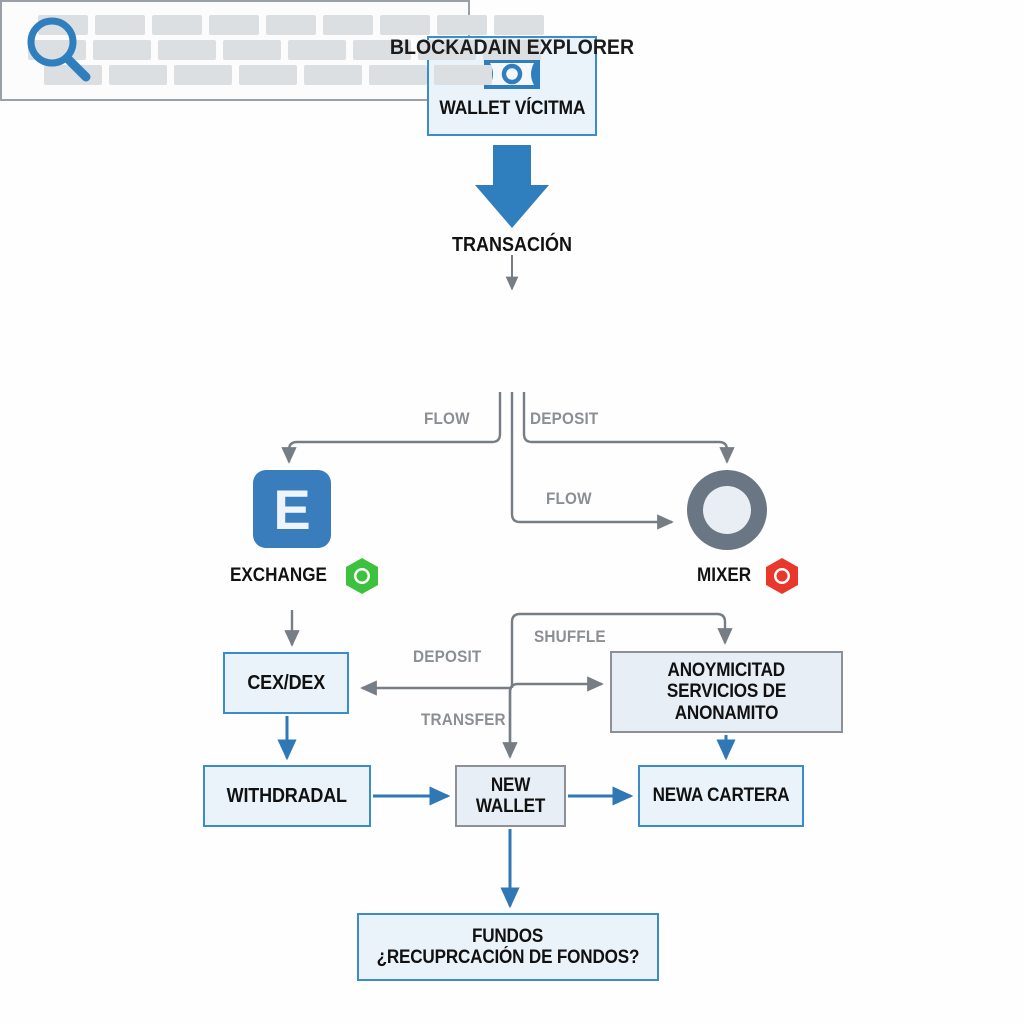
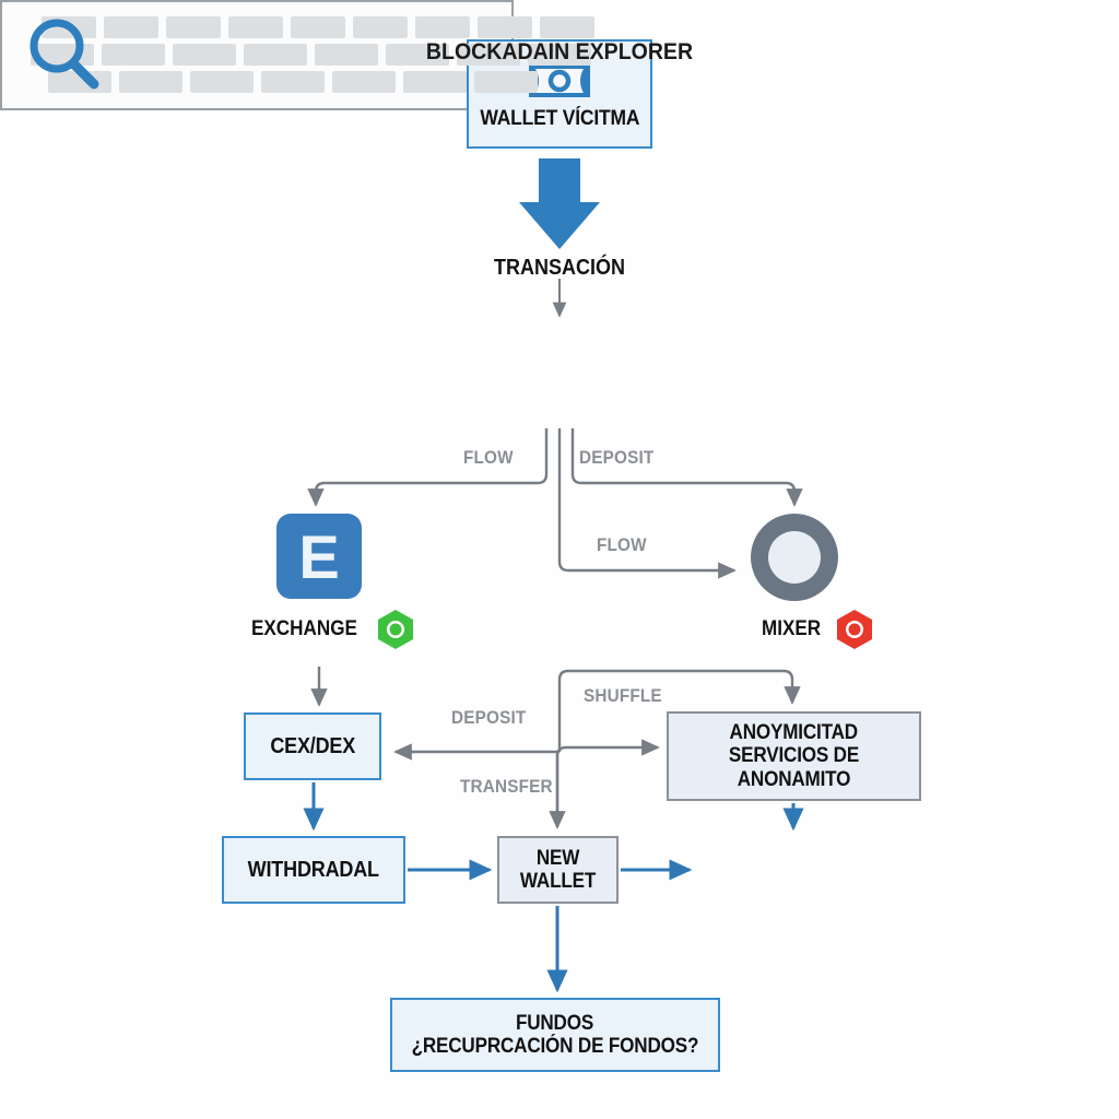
  WALLET VÍCITMA
  TRANSACIÓN
  BLOCKADAIN EXPLORER
  FLOW
  DEPOSIT
  FLOW
  E
  EXCHANGE
  MIXER
  DEPOSIT
  SHUFFLE
  TRANSFER
  CEX/DEX
  ANOYMICITAD
  SERVICIOS DE ANONAMITO
  WITHDRADAL
  NEW WALLET
- NEWA CARTERA
  FUNDOS
  ¿RECUPRCACIÓN DE FONDOS?
